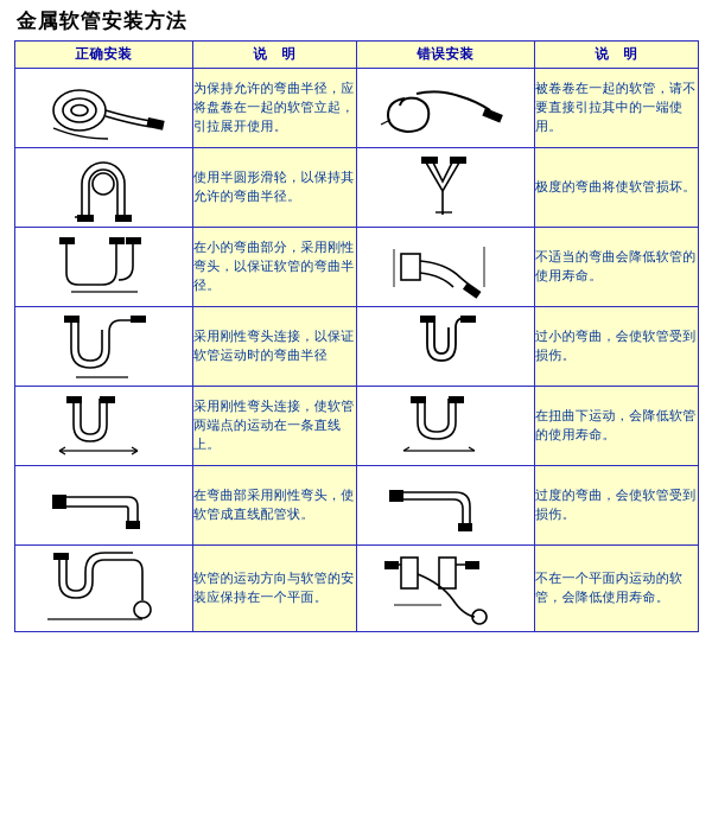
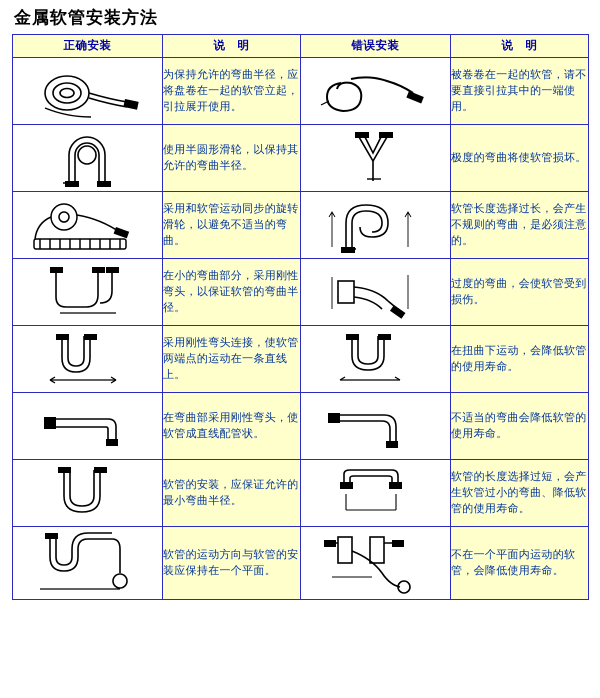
  金属软管安装方法
  正确安装	说 明	错误安装	说 明
  	为保持允许的弯曲半径，应将盘卷在一起的软管立起，引拉展开使用。		被卷卷在一起的软管，请不要直接引拉其中的一端使用。
  	使用半圆形滑轮，以保持其允许的弯曲半径。		极度的弯曲将使软管损坏。
+ 	采用和软管运动同步的旋转滑轮，以避免不适当的弯曲。		软管长度选择过长，会产生不规则的弯曲，是必须注意的。
- 	在小的弯曲部分，采用刚性弯头，以保证软管的弯曲半径。		不适当的弯曲会降低软管的使用寿命。
+ 	在小的弯曲部分，采用刚性弯头，以保证软管的弯曲半径。		过度的弯曲，会使软管受到损伤。
- 	采用刚性弯头连接，以保证软管运动时的弯曲半径		过小的弯曲，会使软管受到损伤。
  	采用刚性弯头连接，使软管两端点的运动在一条直线上。		在扭曲下运动，会降低软管的使用寿命。
- 	在弯曲部采用刚性弯头，使软管成直线配管状。		过度的弯曲，会使软管受到损伤。
+ 	在弯曲部采用刚性弯头，使软管成直线配管状。		不适当的弯曲会降低软管的使用寿命。
+ 	软管的安装，应保证允许的最小弯曲半径。		软管的长度选择过短，会产生软管过小的弯曲、降低软管的使用寿命。
  	软管的运动方向与软管的安装应保持在一个平面。		不在一个平面内运动的软管，会降低使用寿命。
